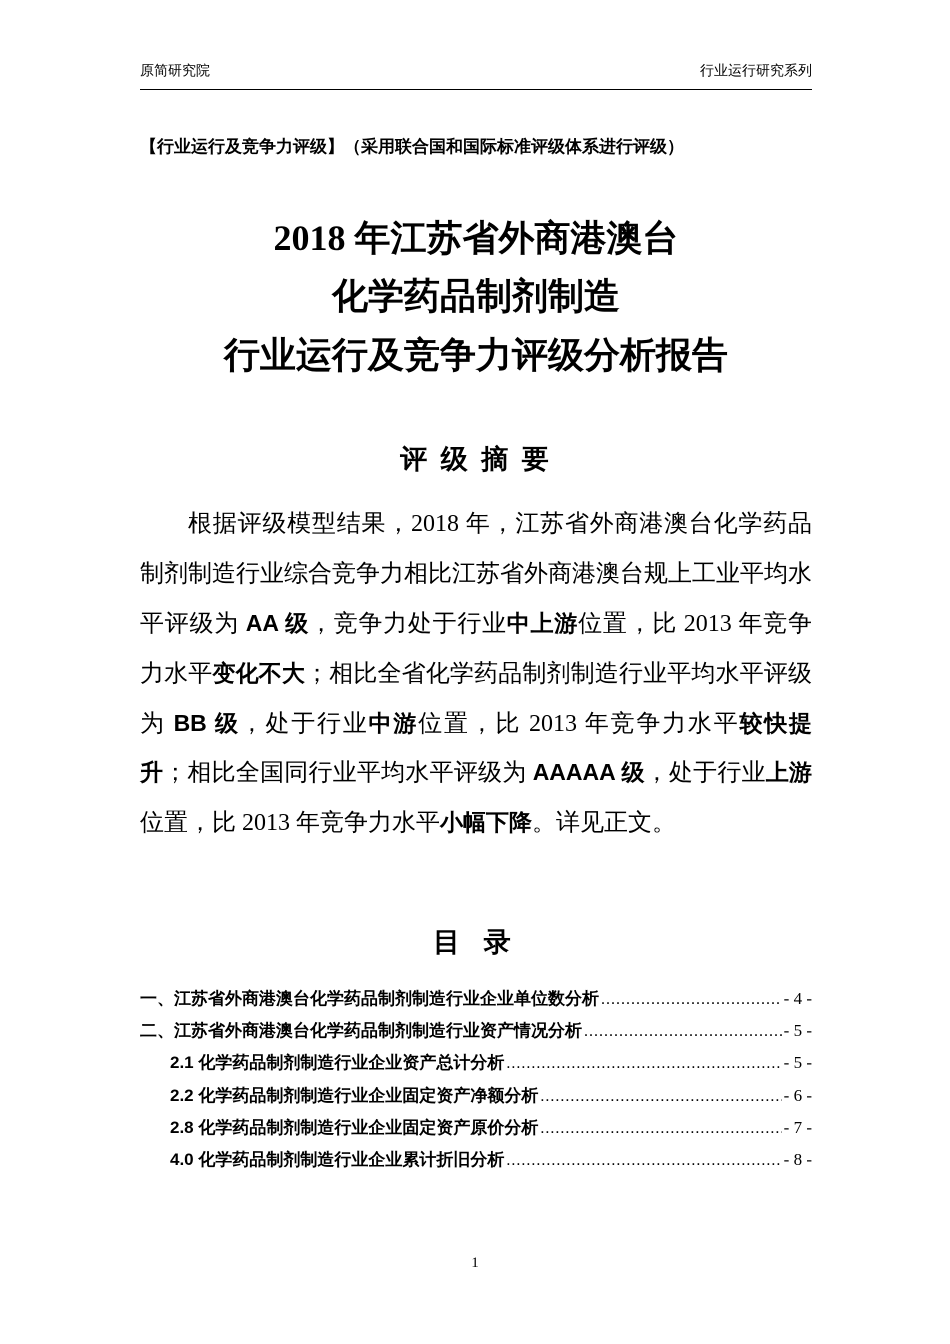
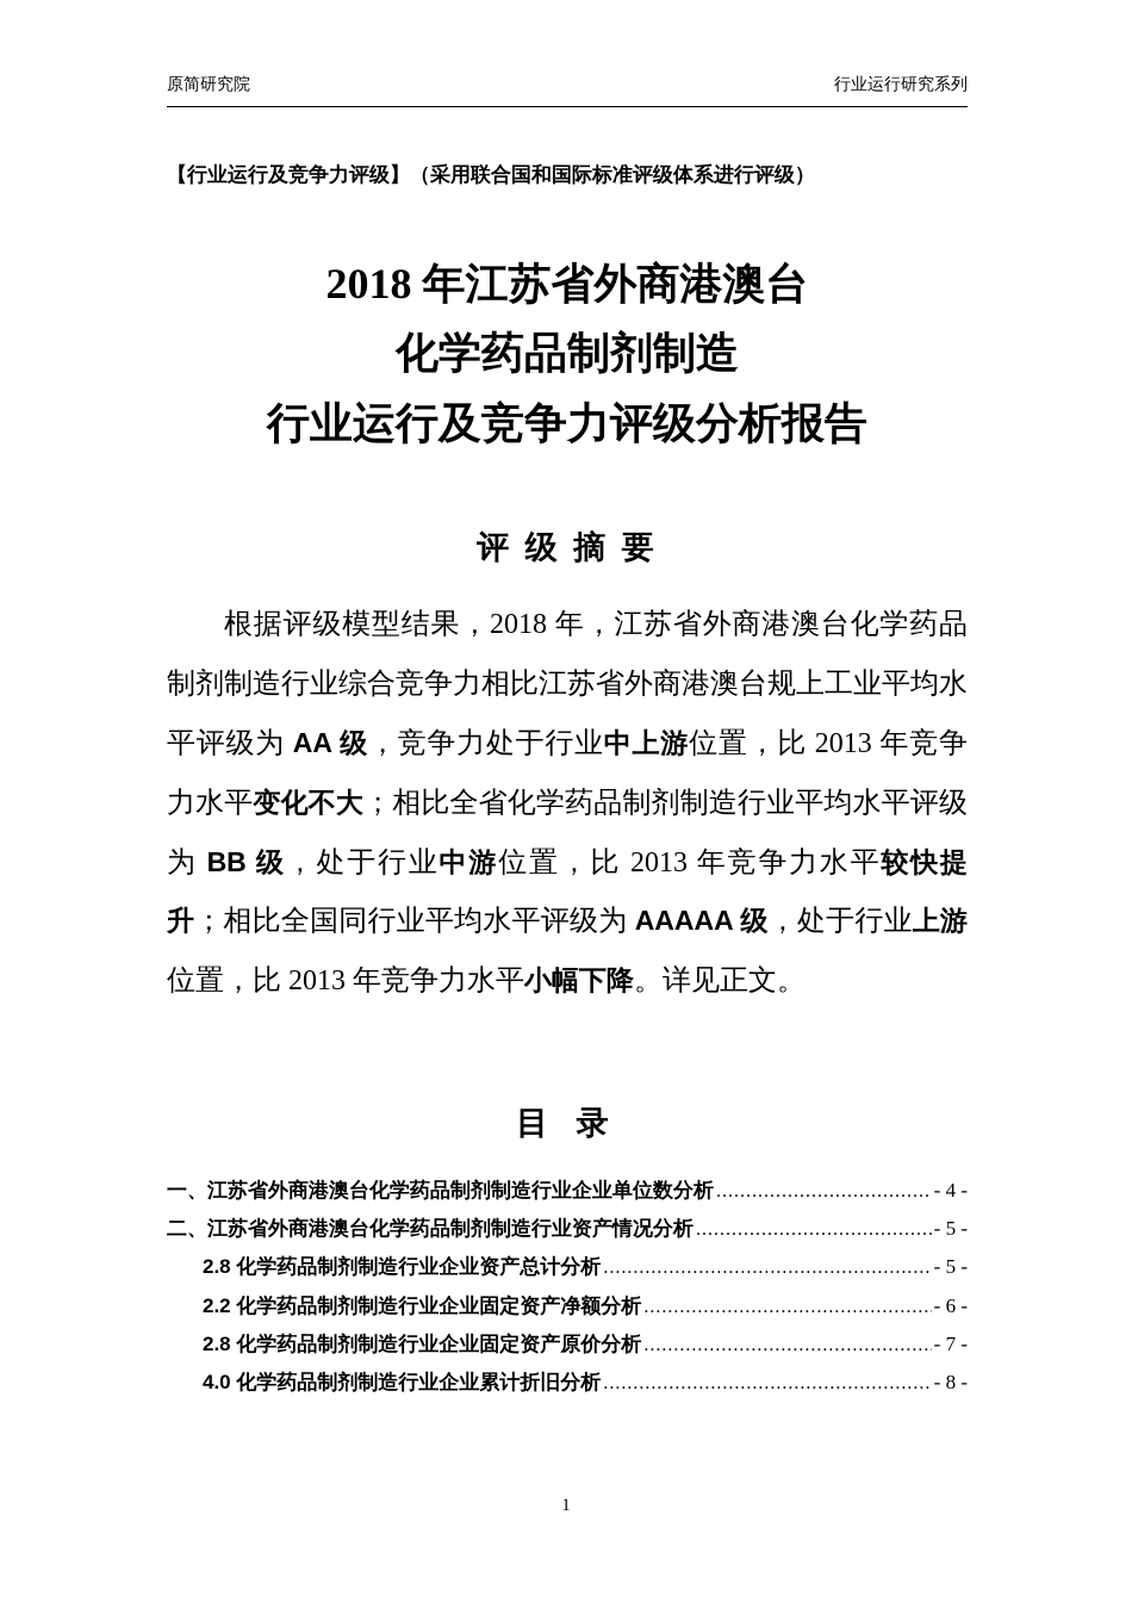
  原简研究院
  行业运行研究系列
  【行业运行及竞争力评级】（采用联合国和国际标准评级体系进行评级）
  2018 年江苏省外商港澳台
  化学药品制剂制造
  行业运行及竞争力评级分析报告
  评 级 摘 要
  根据评级模型结果，2018 年，江苏省外商港澳台化学药品制剂制造行业综合竞争力相比江苏省外商港澳台规上工业平均水平评级为 AA 级，竞争力处于行业中上游位置，比 2013 年竞争力水平变化不大；相比全省化学药品制剂制造行业平均水平评级为 BB 级，处于行业中游位置，比 2013 年竞争力水平较快提升；相比全国同行业平均水平评级为 AAAAA 级，处于行业上游位置，比 2013 年竞争力水平小幅下降。详见正文。
  目 录
  一、江苏省外商港澳台化学药品制剂制造行业企业单位数分析
  - 4 -
  二、江苏省外商港澳台化学药品制剂制造行业资产情况分析
  - 5 -
- 2.1 化学药品制剂制造行业企业资产总计分析
+ 2.8 化学药品制剂制造行业企业资产总计分析
  - 5 -
  2.2 化学药品制剂制造行业企业固定资产净额分析
  - 6 -
  2.8 化学药品制剂制造行业企业固定资产原价分析
  - 7 -
  4.0 化学药品制剂制造行业企业累计折旧分析
  - 8 -
  1
